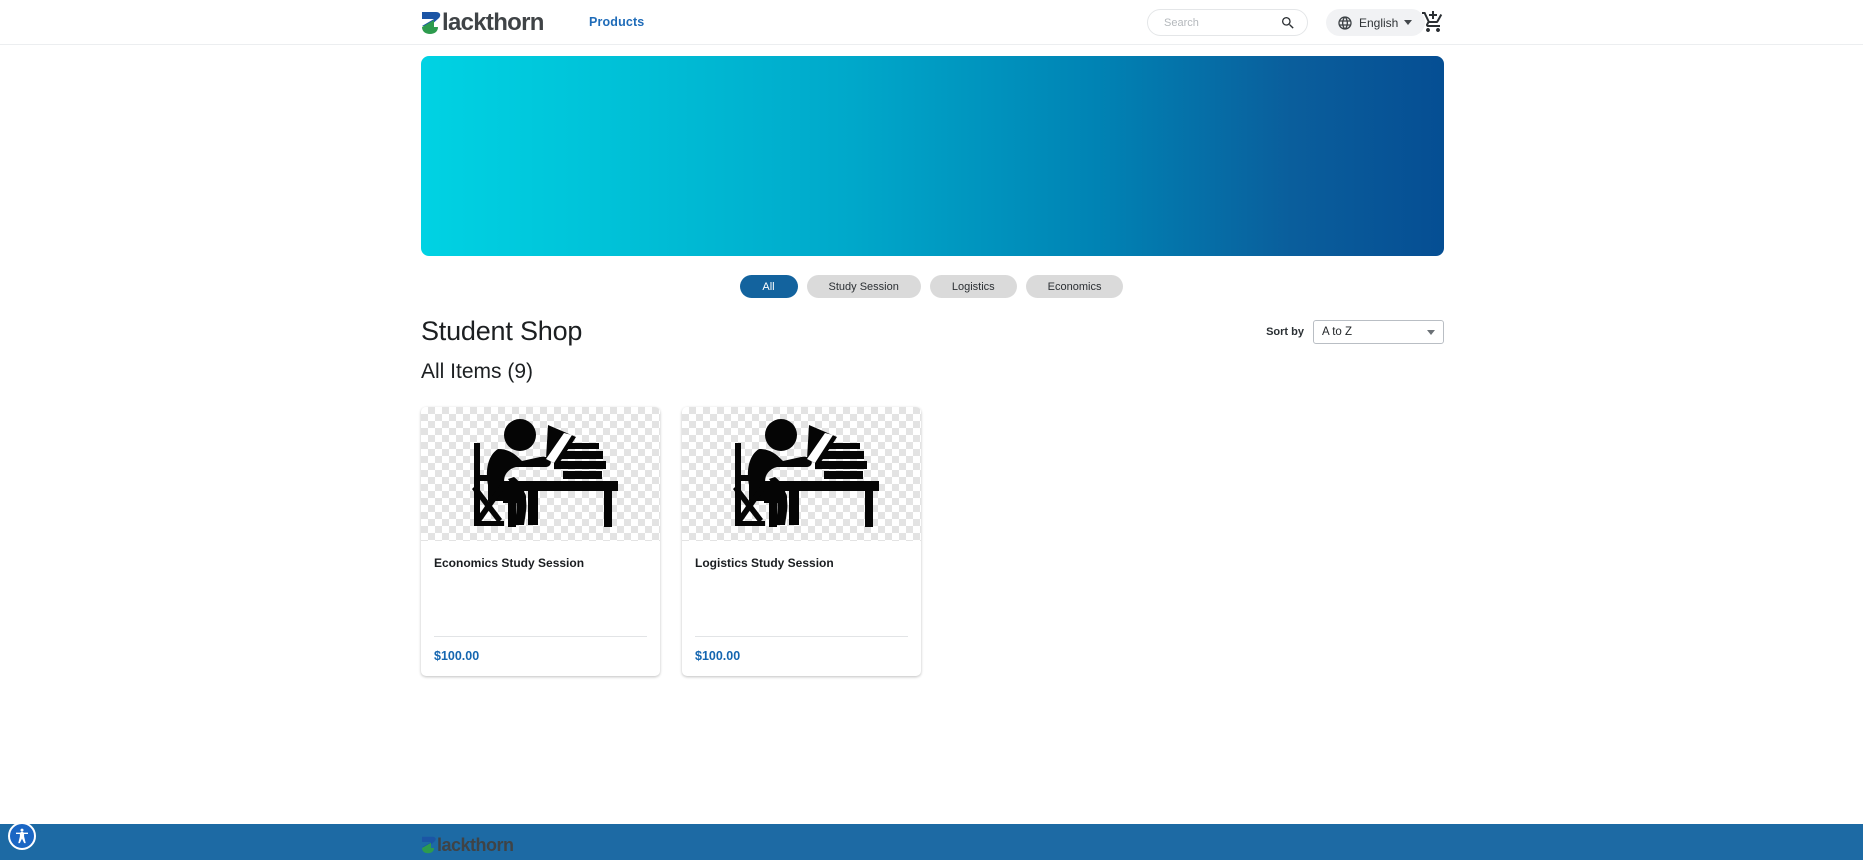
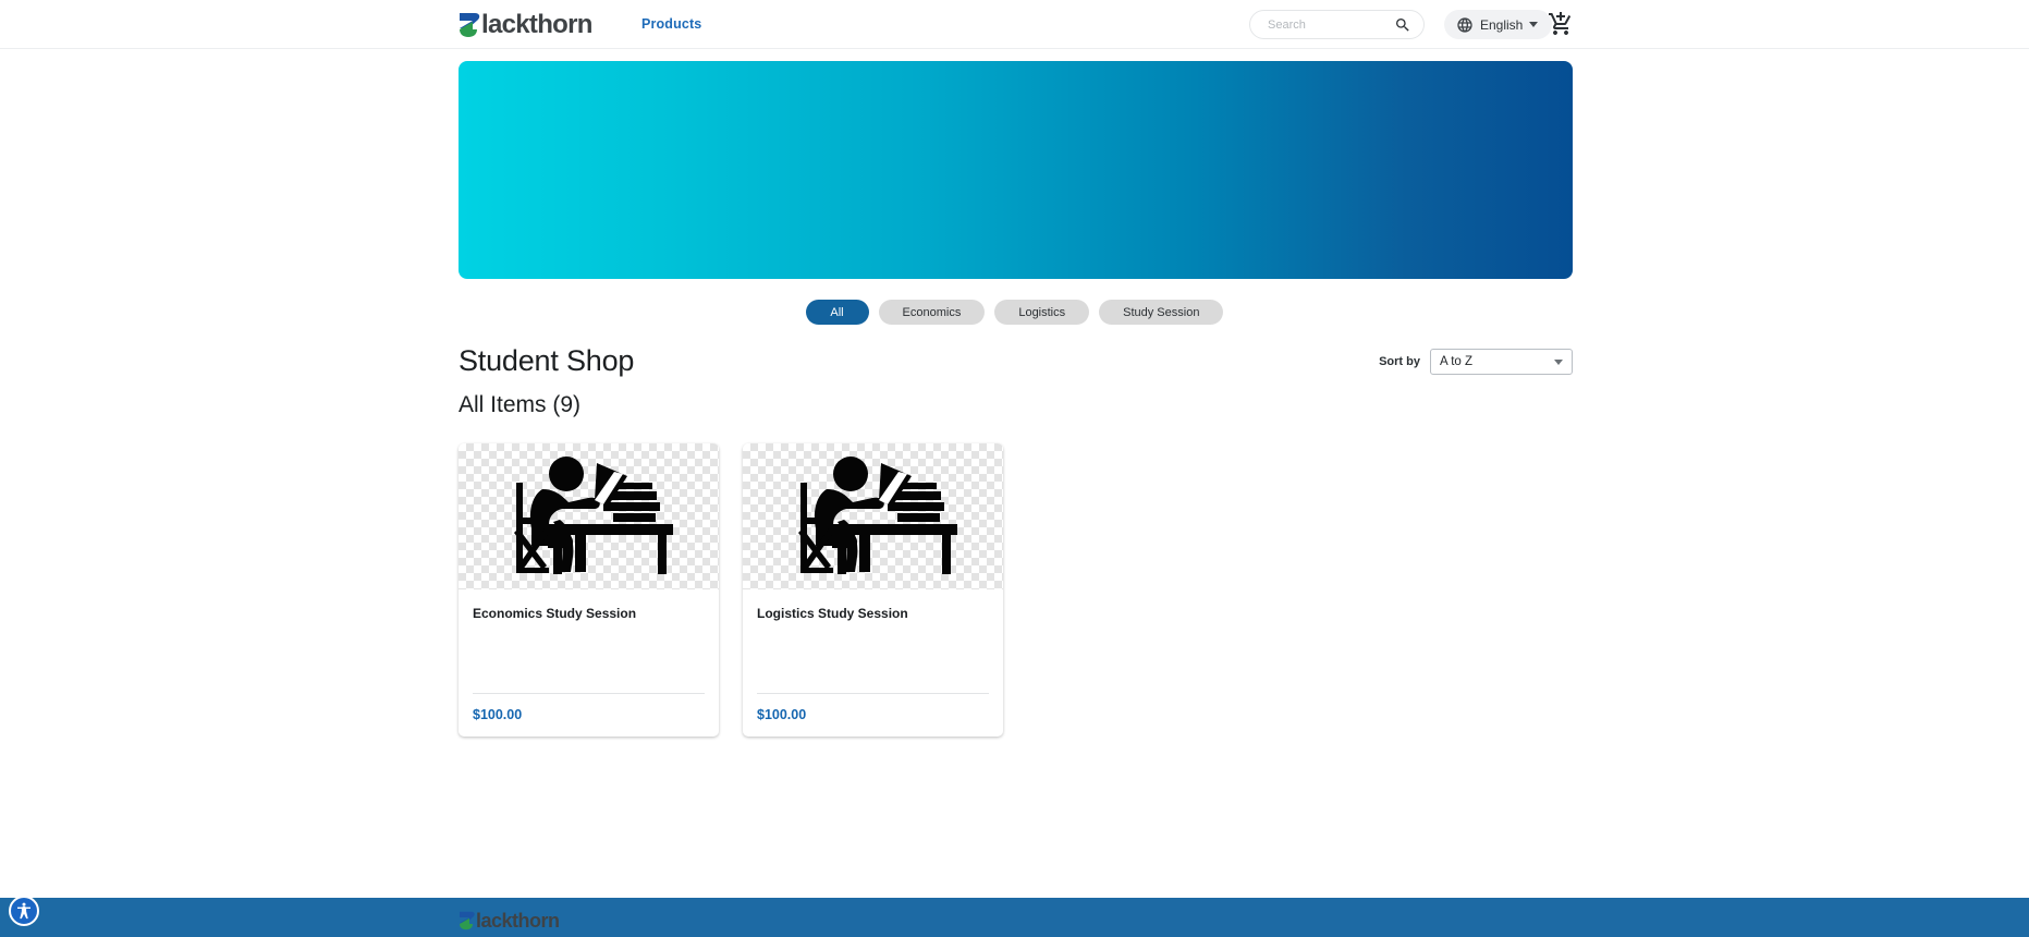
  lackthorn
  Products
  Search
  English
  All
- Study Session
+ Economics
  Logistics
- Economics
+ Study Session
  Student Shop
  All Items (9)
  Sort by
  A to Z
  Economics Study Session
  $100.00
  Logistics Study Session
  $100.00
  lackthorn
